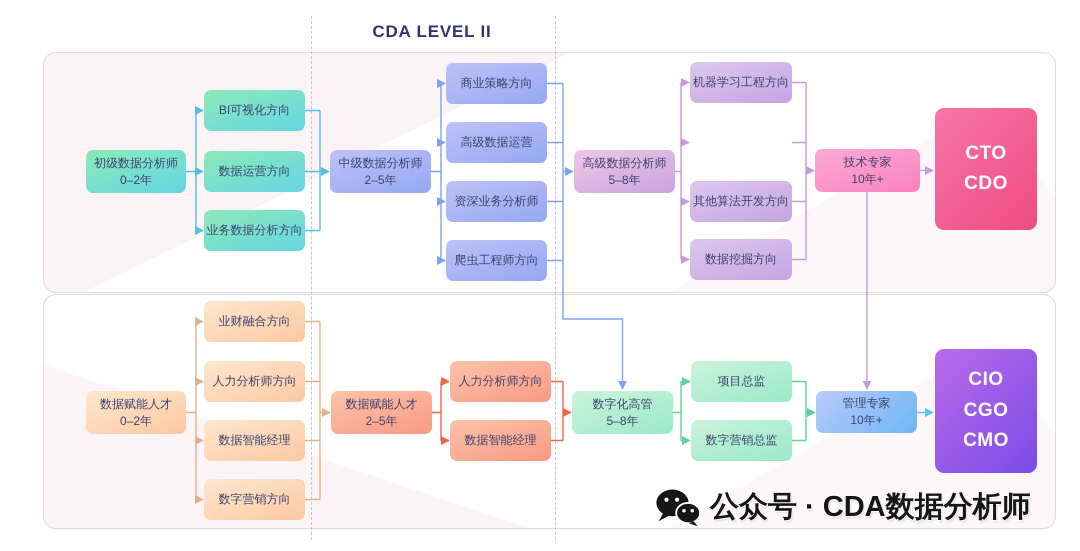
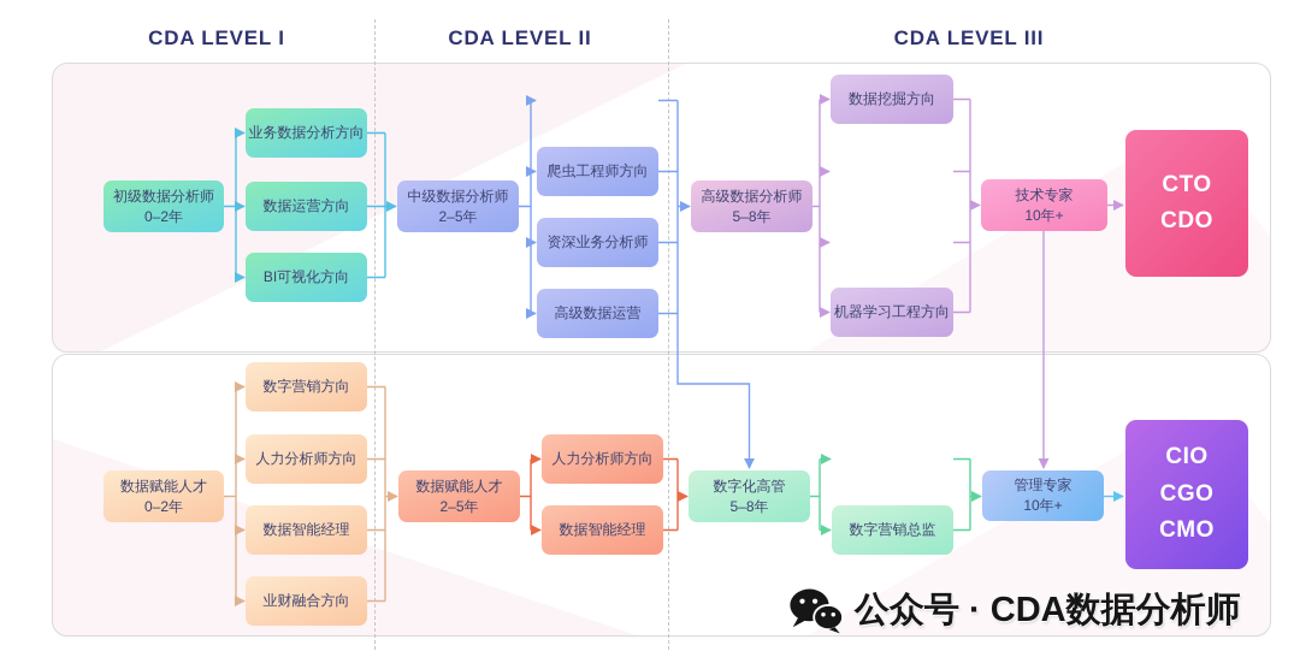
+ CDA LEVEL I
  CDA LEVEL II
+ CDA LEVEL III
  初级数据分析师
  0–2年
- BI可视化方向
+ 业务数据分析方向
  数据运营方向
- 业务数据分析方向
+ BI可视化方向
  中级数据分析师
  2–5年
- 商业策略方向
- 高级数据运营
+ 爬虫工程师方向
  资深业务分析师
- 爬虫工程师方向
+ 高级数据运营
  高级数据分析师
  5–8年
- 机器学习工程方向
+ 数据挖掘方向
- 其他算法开发方向
- 数据挖掘方向
+ 机器学习工程方向
  技术专家
  10年+
  CTO
  CDO
  数据赋能人才
  0–2年
- 业财融合方向
+ 数字营销方向
  人力分析师方向
  数据智能经理
- 数字营销方向
+ 业财融合方向
  数据赋能人才
  2–5年
  人力分析师方向
  数据智能经理
  数字化高管
  5–8年
- 项目总监
  数字营销总监
  管理专家
  10年+
  CIO
  CGO
  CMO
  公众号 · CDA数据分析师
